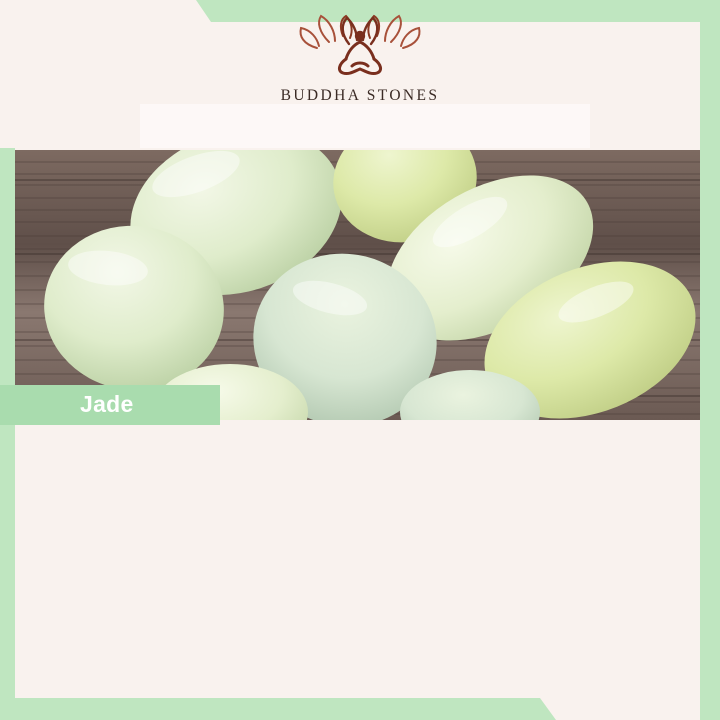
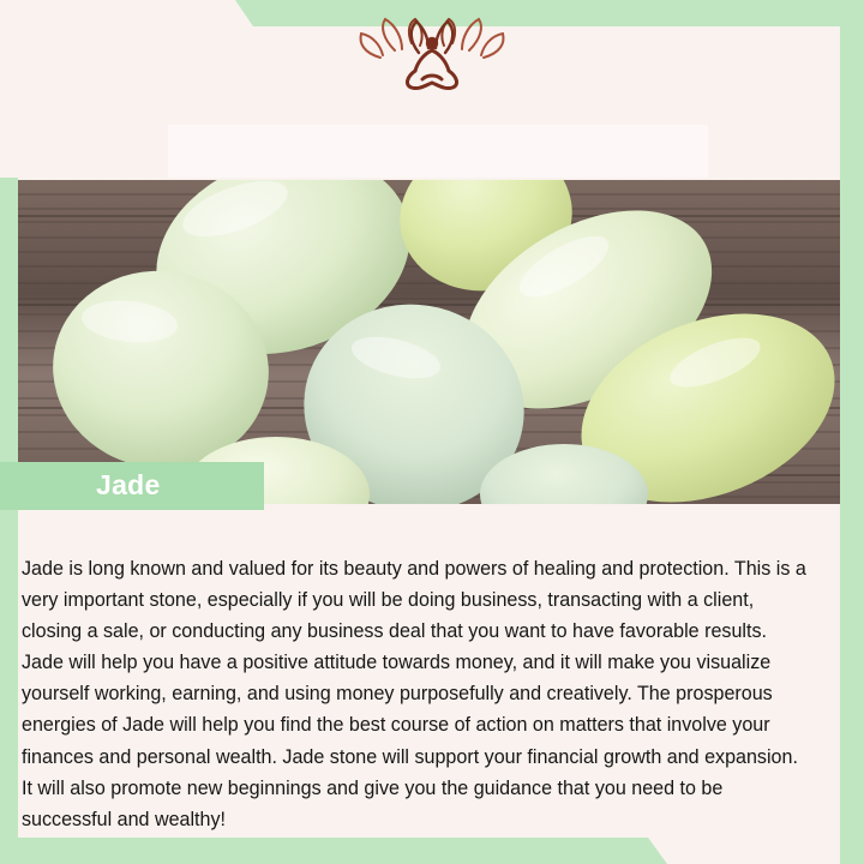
- BUDDHA STONES
  Jade
+ Jade is long known and valued for its beauty and powers of healing and protection. This is a very important stone, especially if you will be doing business, transacting with a client, closing a sale, or conducting any business deal that you want to have favorable results. Jade will help you have a positive attitude towards money, and it will make you visualize yourself working, earning, and using money purposefully and creatively. The prosperous energies of Jade will help you find the best course of action on matters that involve your finances and personal wealth. Jade stone will support your financial growth and expansion. It will also promote new beginnings and give you the guidance that you need to be successful and wealthy!
